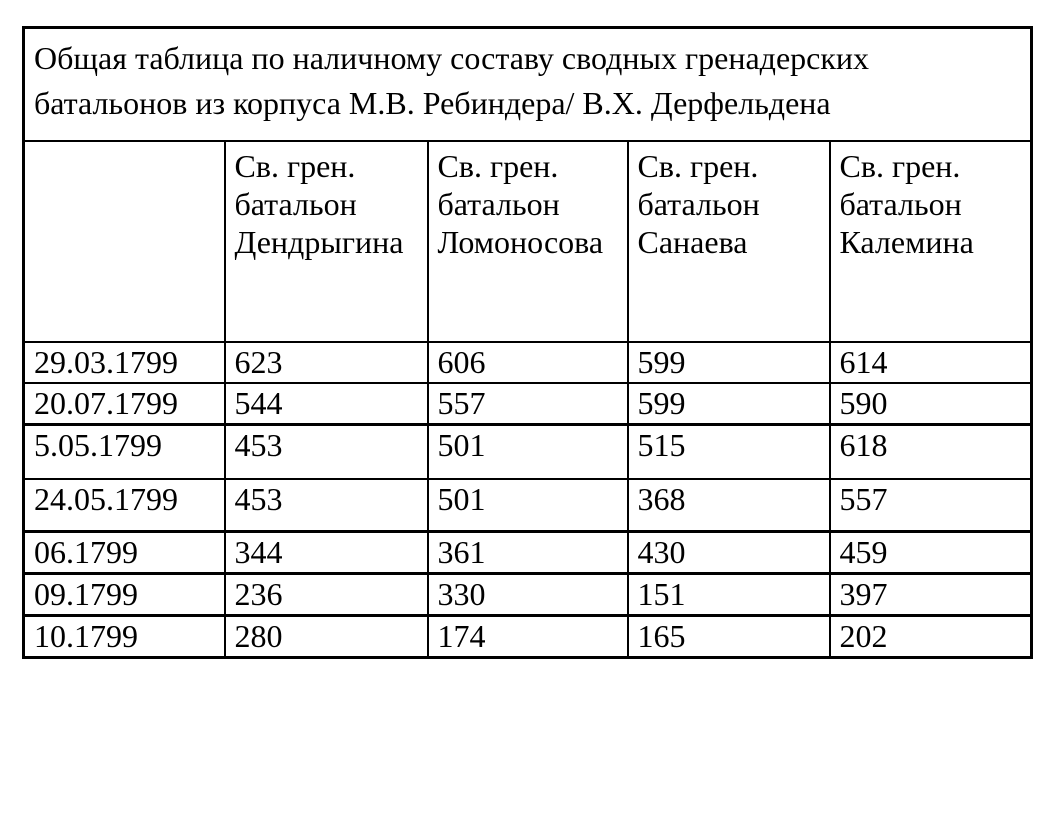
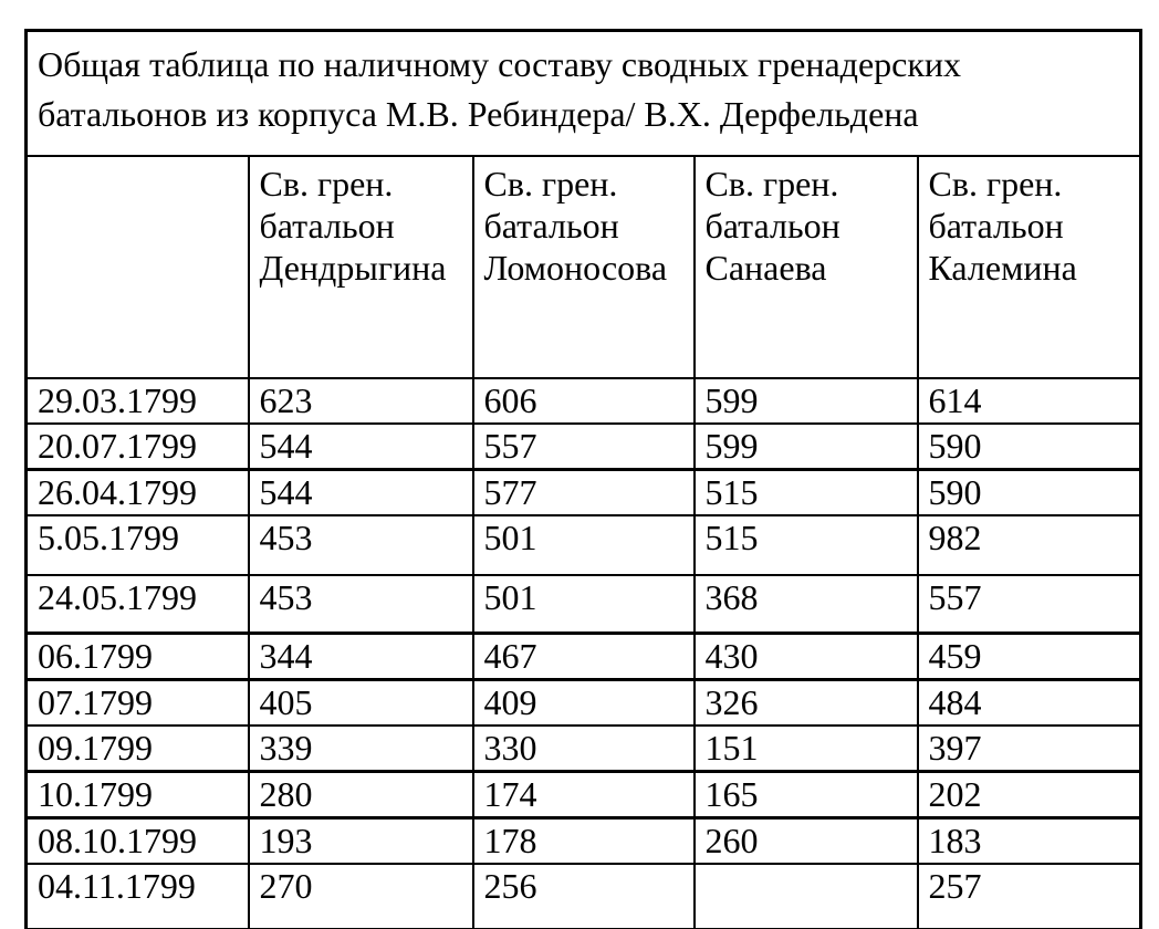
  Общая таблица по наличному составу сводных гренадерских батальонов из корпуса М.В. Ребиндера/ В.Х. Дерфельдена
  	Св. грен. батальон Дендрыгина	Св. грен. батальон Ломоносова	Св. грен. батальон Санаева	Св. грен. батальон Калемина
  29.03.1799	623	606	599	614
  20.07.1799	544	557	599	590
+ 26.04.1799	544	577	515	590
- 5.05.1799	453	501	515	618
+ 5.05.1799	453	501	515	982
  24.05.1799	453	501	368	557
- 06.1799	344	361	430	459
+ 06.1799	344	467	430	459
+ 07.1799	405	409	326	484
- 09.1799	236	330	151	397
+ 09.1799	339	330	151	397
  10.1799	280	174	165	202
+ 08.10.1799	193	178	260	183
+ 04.11.1799	270	256		257
